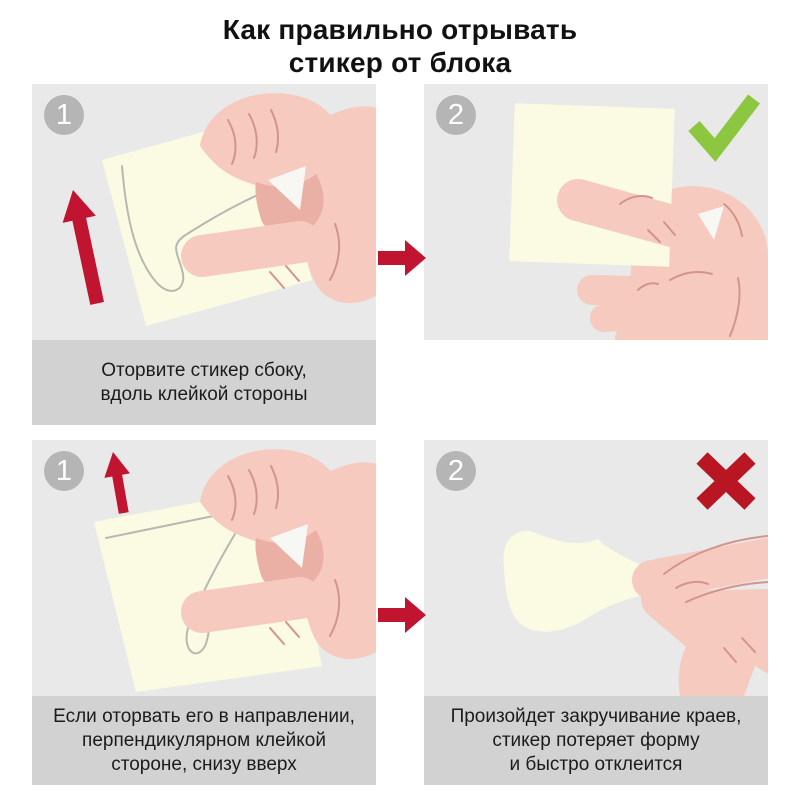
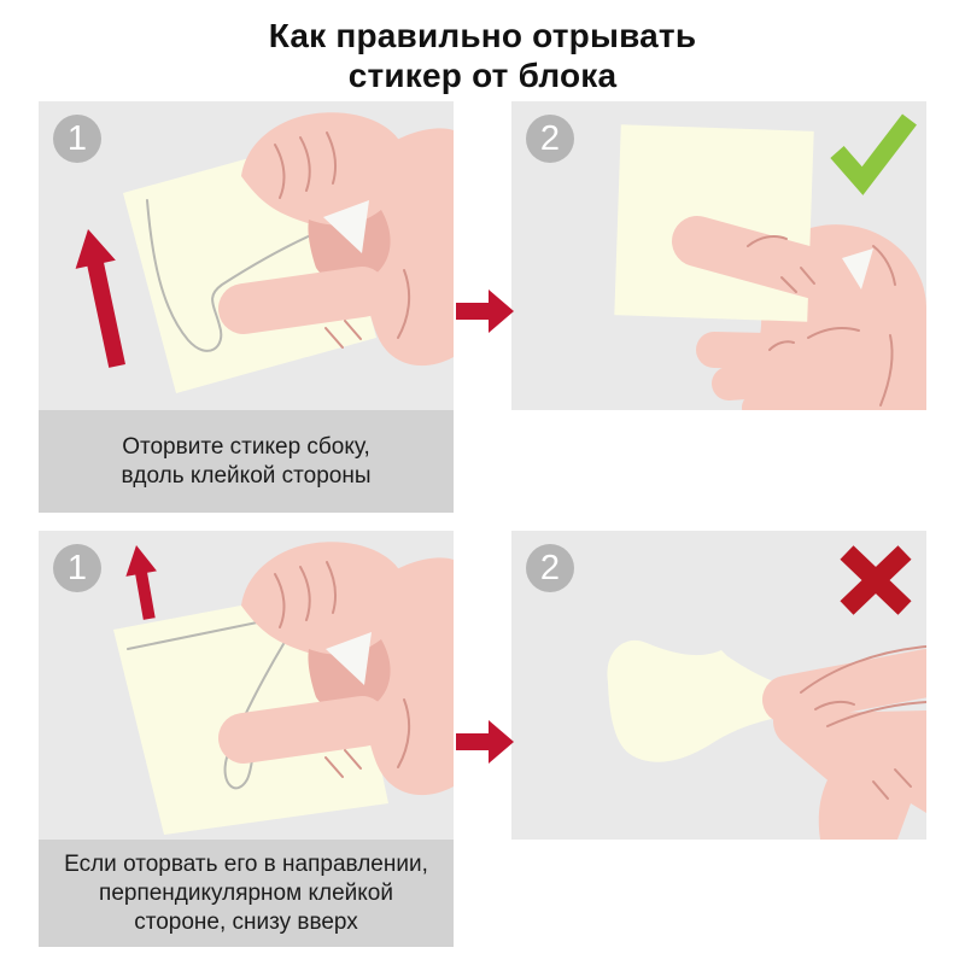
  Как правильно отрывать
  стикер от блока
  1
  Оторвите стикер сбоку,
  вдоль клейкой стороны
  2
  1
  Если оторвать его в направлении,
  перпендикулярном клейкой
  стороне, снизу вверх
  2
- Произойдет закручивание краев,
- стикер потеряет форму
- и быстро отклеится
